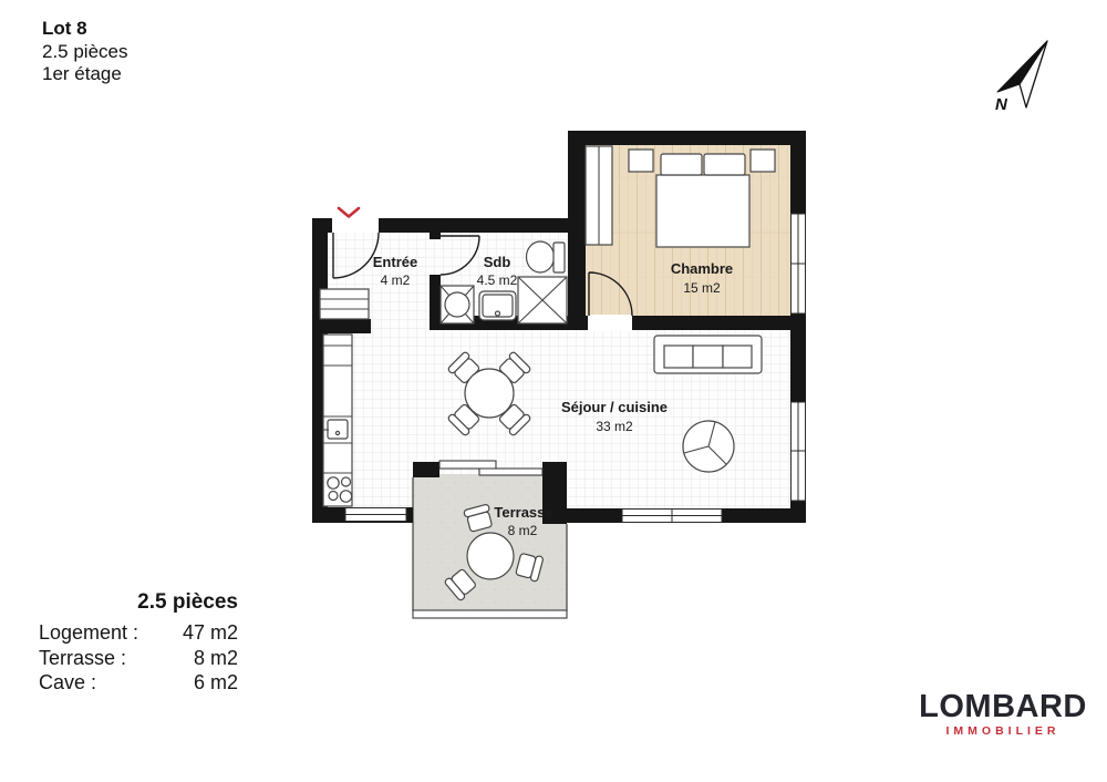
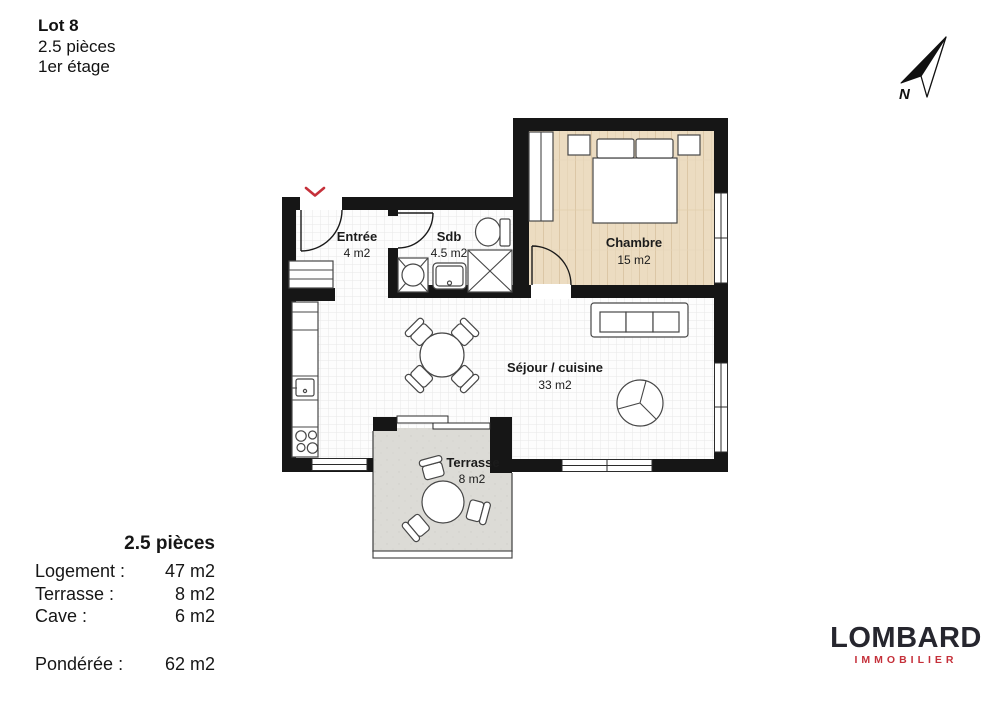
  Lot 8
  2.5 pièces
  1er étage
  Entrée
  4 m2
  Sdb
  4.5 m2
  Chambre
  15 m2
  Séjour / cuisine
  33 m2
  Terrasse
  8 m2
  N
  2.5 pièces
  Logement :
  47 m2
  Terrasse :
  8 m2
  Cave :
  6 m2
+ Pondérée :
+ 62 m2
  LOMBARD
  IMMOBILIER
